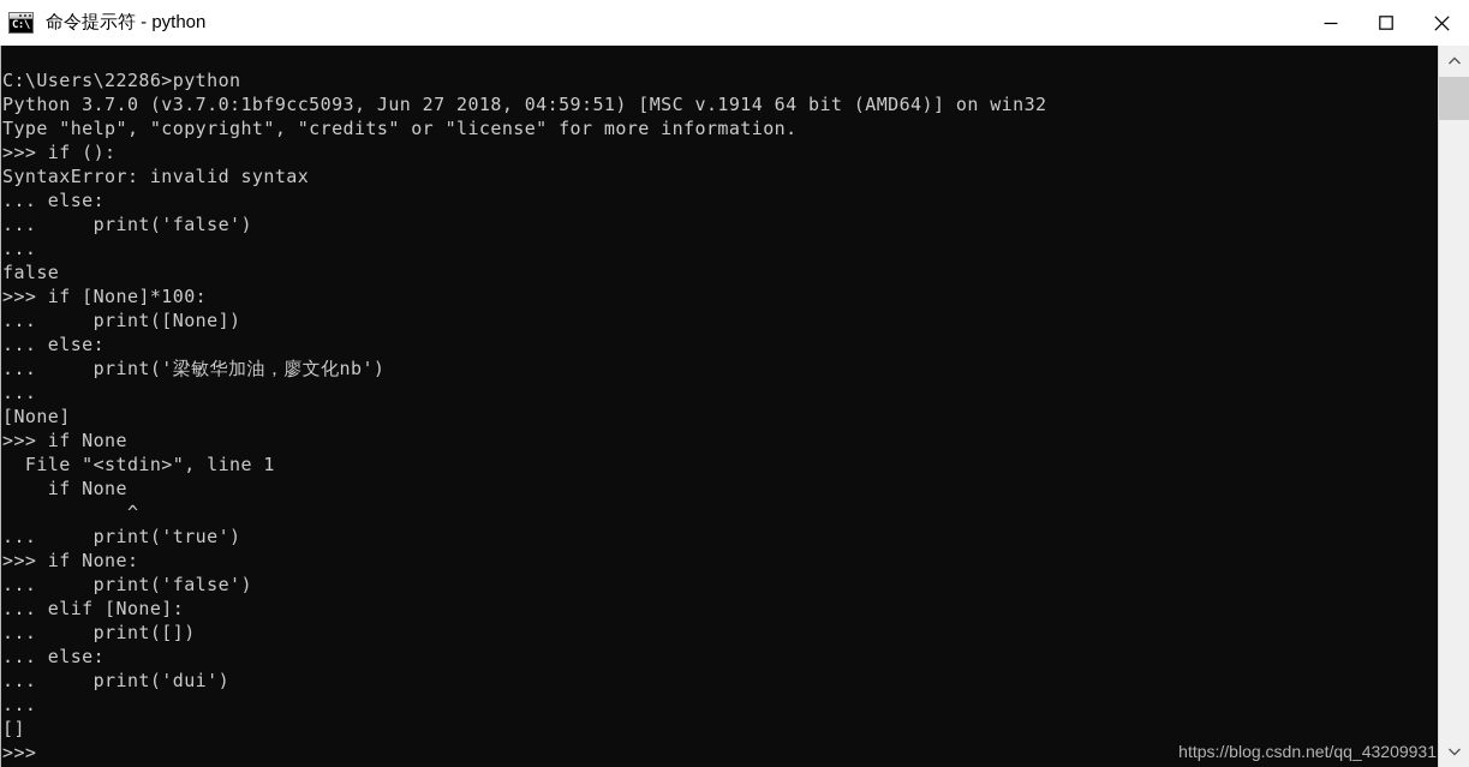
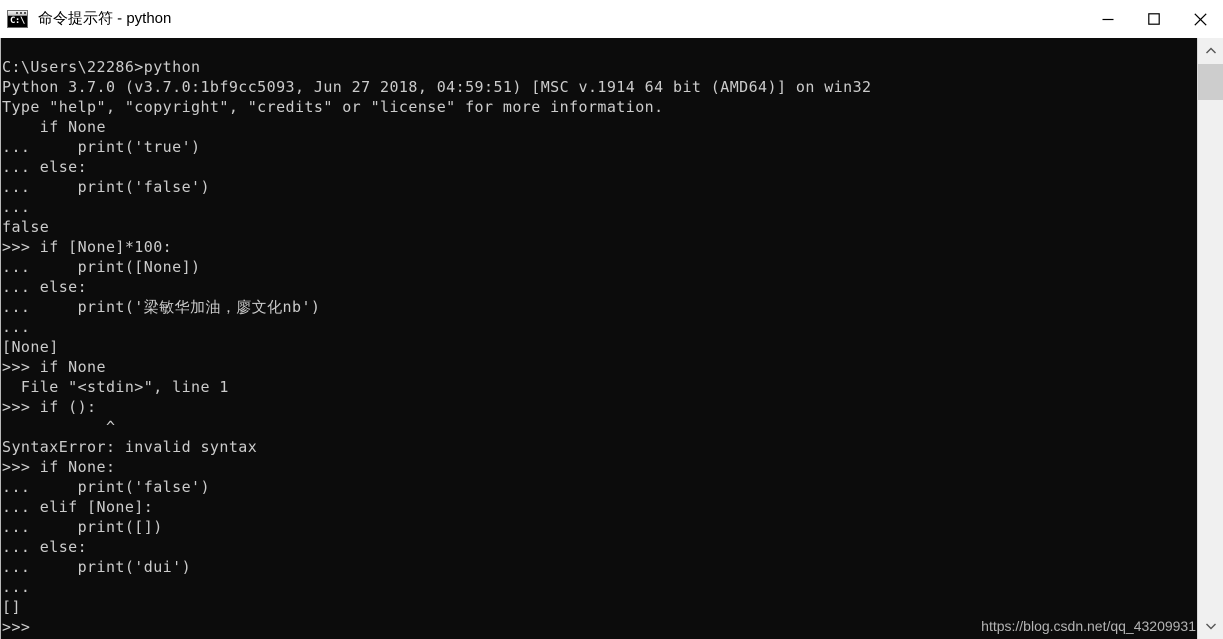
  C:\
  命令提示符 - python
  C:\Users\22286>python
  Python 3.7.0 (v3.7.0:1bf9cc5093, Jun 27 2018, 04:59:51) [MSC v.1914 64 bit (AMD64)] on win32
  Type "help", "copyright", "credits" or "license" for more information.
- >>> if ():
+ if None
- SyntaxError: invalid syntax
+ ... print('true')
  ... else:
  ... print('false')
  ...
  false
  >>> if [None]*100:
  ... print([None])
  ... else:
  ... print('梁敏华加油，廖文化nb')
  ...
  [None]
  >>> if None
  File "<stdin>", line 1
- if None
+ >>> if ():
  ^
- ... print('true')
+ SyntaxError: invalid syntax
  >>> if None:
  ... print('false')
  ... elif [None]:
  ... print([])
  ... else:
  ... print('dui')
  ...
  []
  >>>
  https://blog.csdn.net/qq_43209931
